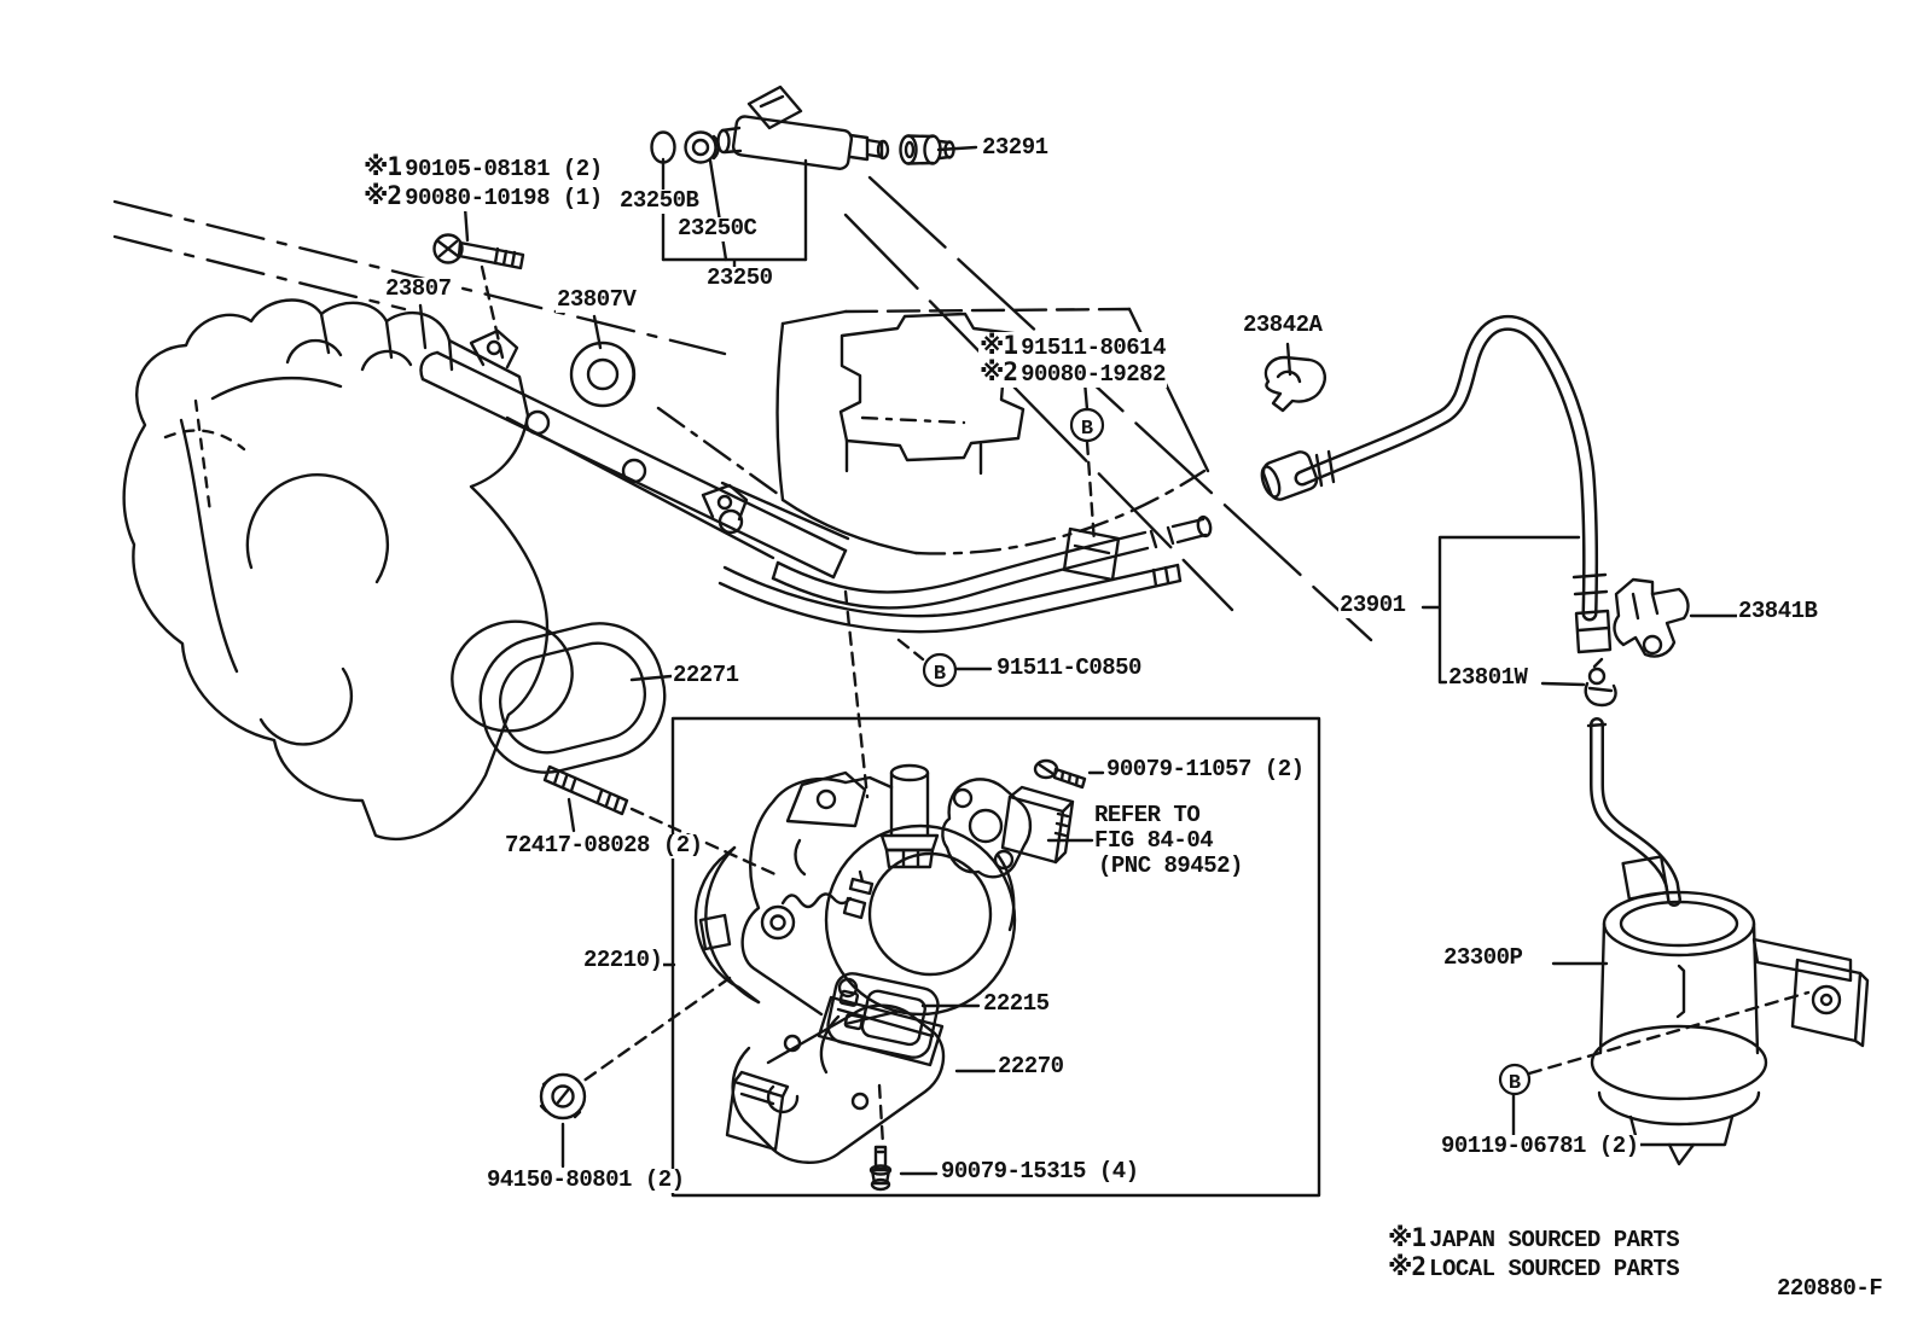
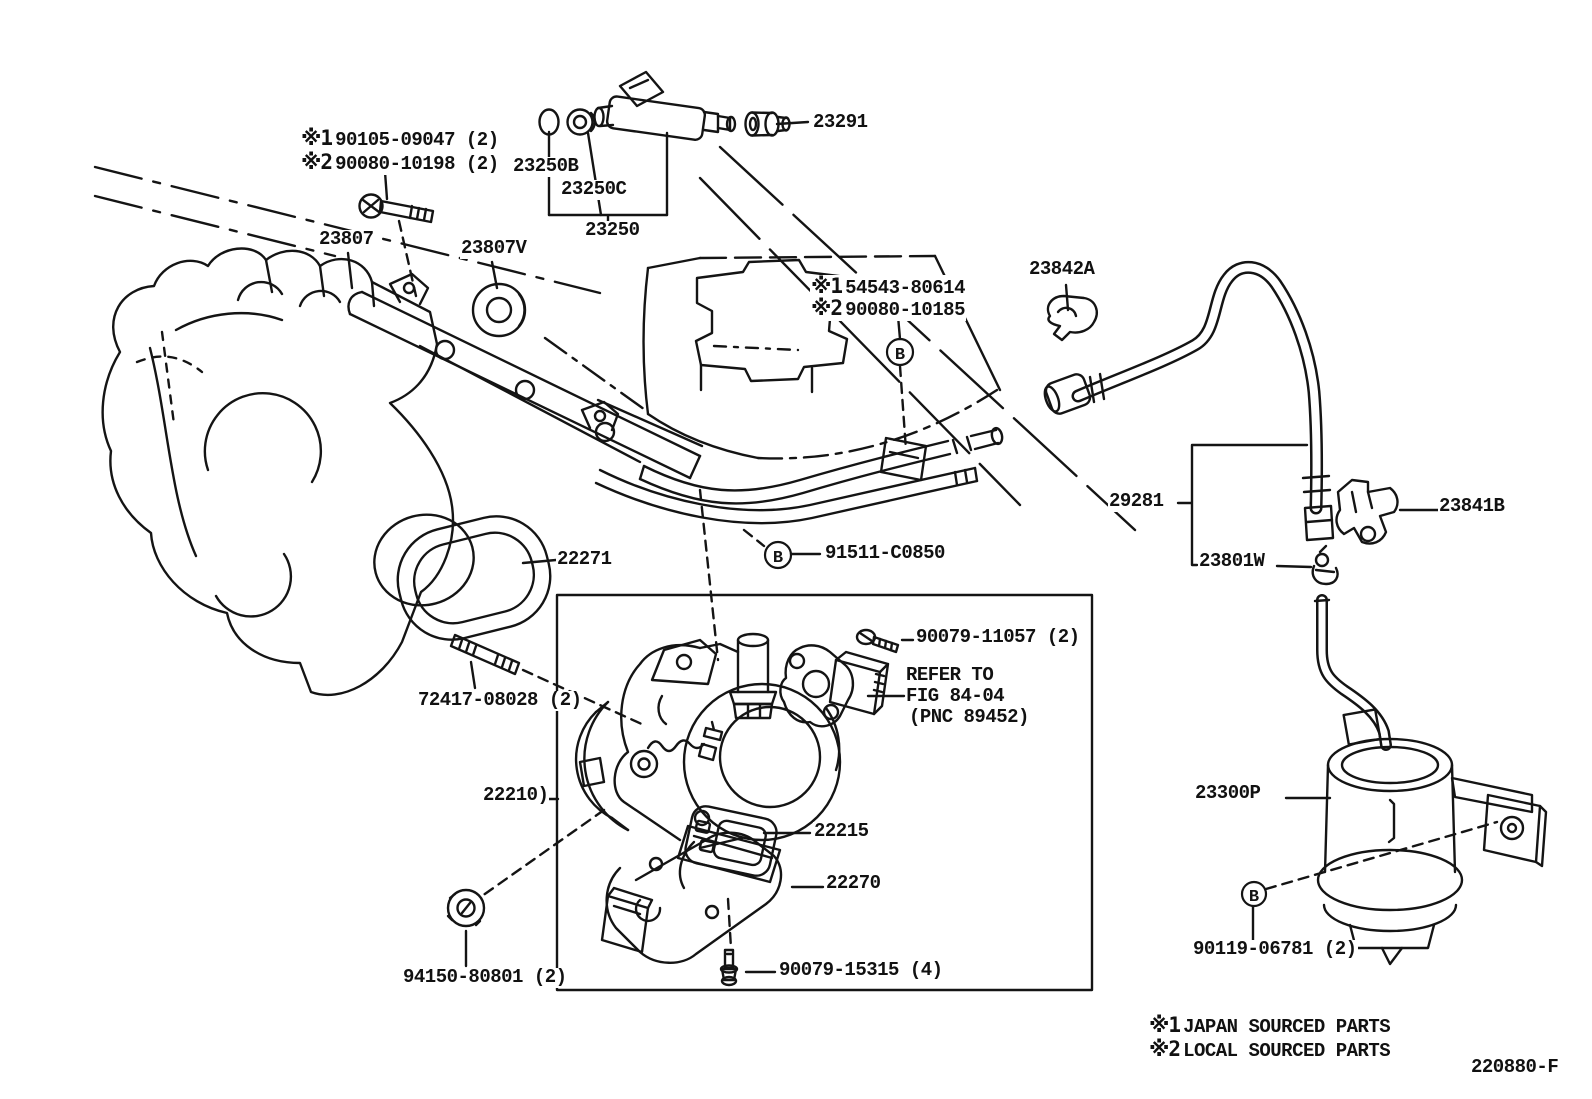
  B
  B
  B
- ※1 90105-08181 (2)
+ ※1 90105-09047 (2)
- ※2 90080-10198 (1)
+ ※2 90080-10198 (2)
  23250B
  23250C
  23250
  23291
  23807
  23807V
- ※1 91511-80614
+ ※1 54543-80614
- ※2 90080-19282
+ ※2 90080-10185
  23842A
- 23901
+ 29281
  23841B
  23801W
  91511-C0850
  22271
  72417-08028 (2)
  22210)
  90079-11057 (2)
  REFER TO
  FIG 84-04
  (PNC 89452)
  22215
  22270
  90079-15315 (4)
  94150-80801 (2)
  23300P
  90119-06781 (2)
  ※1 JAPAN SOURCED PARTS
  ※2 LOCAL SOURCED PARTS
  220880-F
